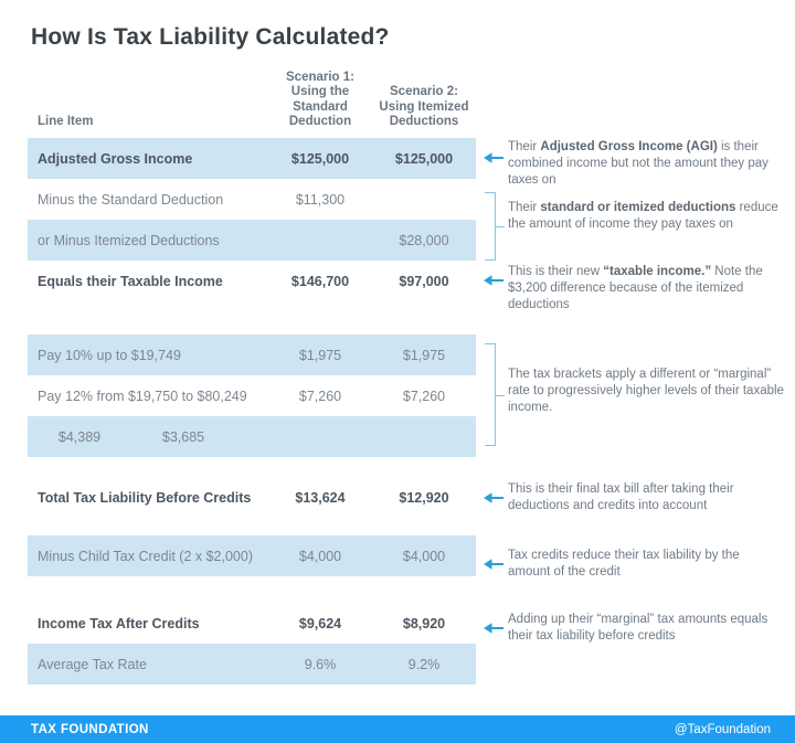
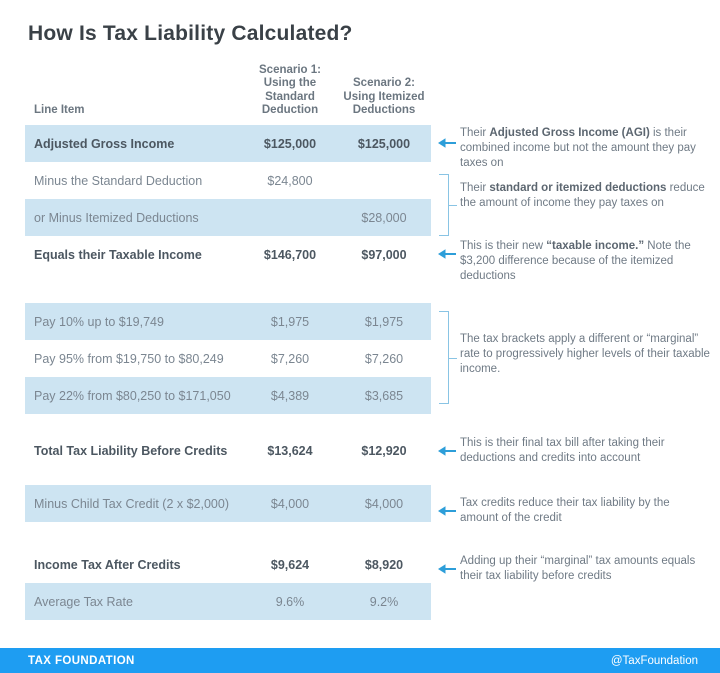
  How Is Tax Liability Calculated?
  Line Item
  Scenario 1:
  Using the
  Standard
  Deduction
  Scenario 2:
  Using Itemized
  Deductions
  Adjusted Gross Income
  $125,000
  $125,000
  Minus the Standard Deduction
- $11,300
+ $24,800
  or Minus Itemized Deductions
  $28,000
  Equals their Taxable Income
  $146,700
  $97,000
  Pay 10% up to $19,749
  $1,975
  $1,975
- Pay 12% from $19,750 to $80,249
+ Pay 95% from $19,750 to $80,249
  $7,260
  $7,260
+ Pay 22% from $80,250 to $171,050
  $4,389
  $3,685
  Total Tax Liability Before Credits
  $13,624
  $12,920
  Minus Child Tax Credit (2 x $2,000)
  $4,000
  $4,000
  Income Tax After Credits
  $9,624
  $8,920
  Average Tax Rate
  9.6%
  9.2%
  Their Adjusted Gross Income (AGI) is their combined income but not the amount they pay taxes on
  Their standard or itemized deductions reduce the amount of income they pay taxes on
  This is their new “taxable income.” Note the $3,200 difference because of the itemized deductions
  The tax brackets apply a different or “marginal” rate to progressively higher levels of their taxable income.
  This is their final tax bill after taking their deductions and credits into account
  Tax credits reduce their tax liability by the amount of the credit
  Adding up their “marginal” tax amounts equals their tax liability before credits
  TAX FOUNDATION
  @TaxFoundation
